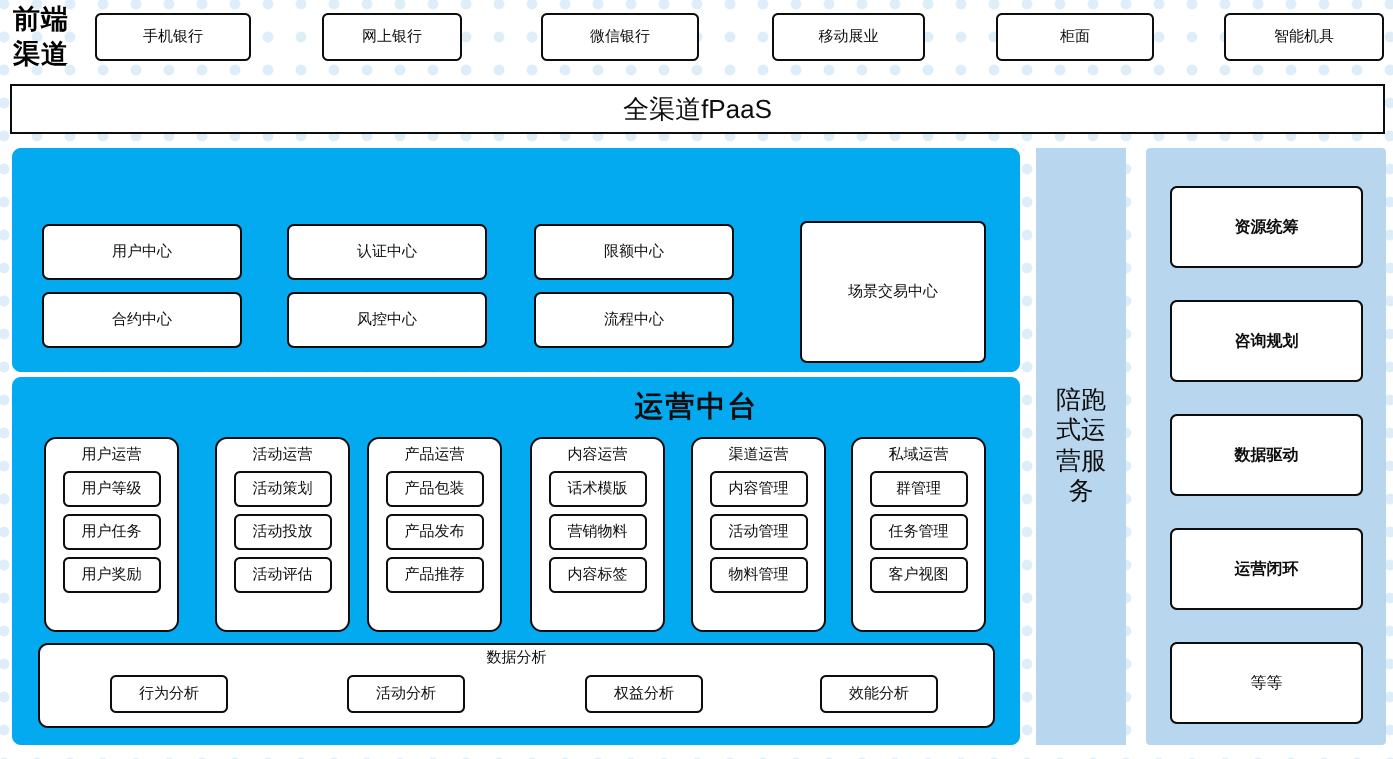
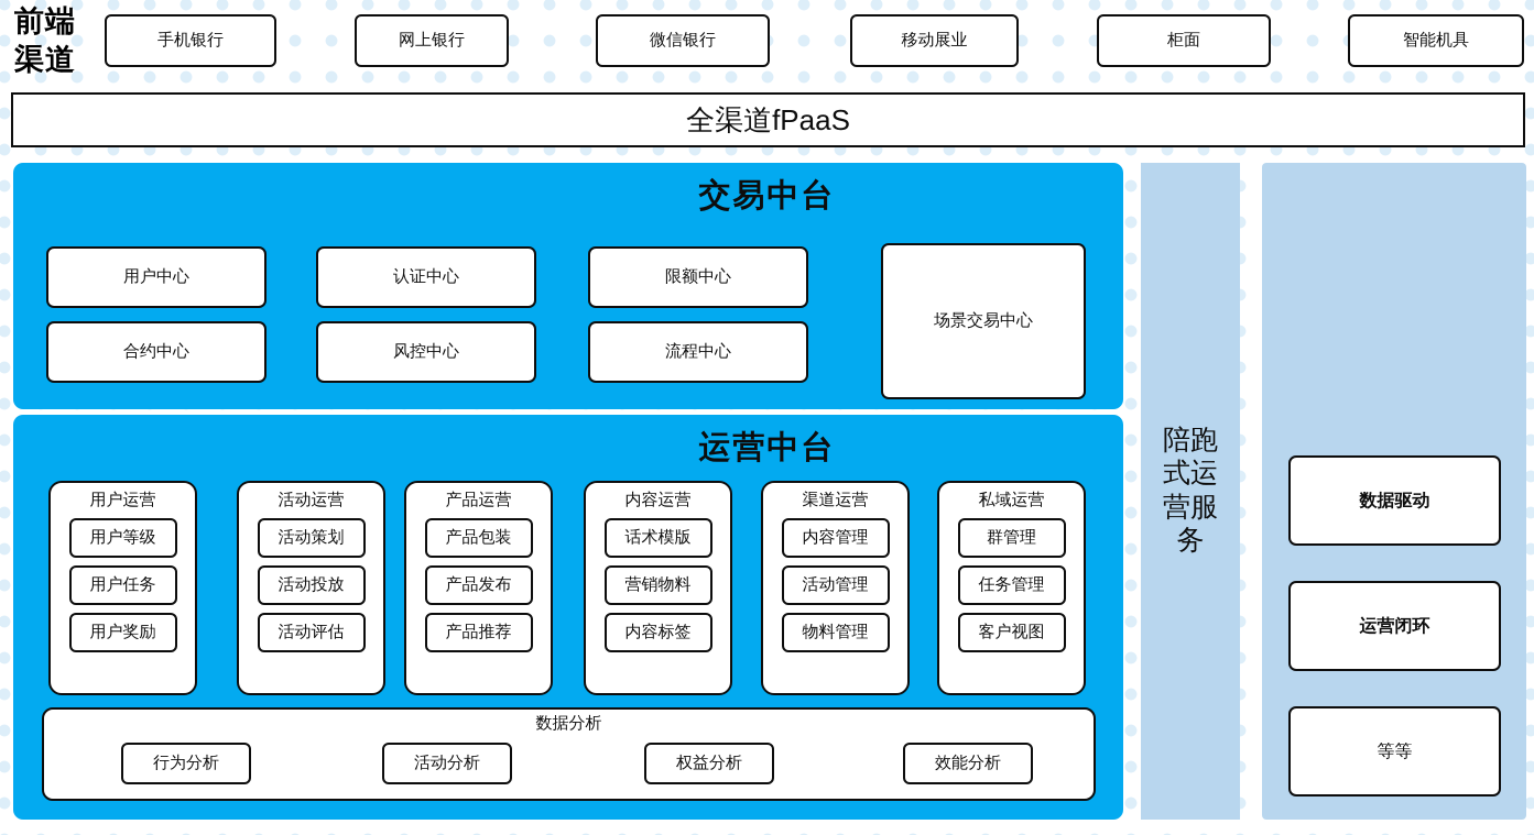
  前端
  渠道
  手机银行
  网上银行
  微信银行
  移动展业
  柜面
  智能机具
  全渠道fPaaS
+ 交易中台
  用户中心
  认证中心
  限额中心
  合约中心
  风控中心
  流程中心
  场景交易中心
  运营中台
  用户运营
  用户等级
  用户任务
  用户奖励
  活动运营
  活动策划
  活动投放
  活动评估
  产品运营
  产品包装
  产品发布
  产品推荐
  内容运营
  话术模版
  营销物料
  内容标签
  渠道运营
  内容管理
  活动管理
  物料管理
  私域运营
  群管理
  任务管理
  客户视图
  数据分析
  行为分析
  活动分析
  权益分析
  效能分析
  陪跑式运营服务
- 资源统筹
- 咨询规划
  数据驱动
  运营闭环
  等等
